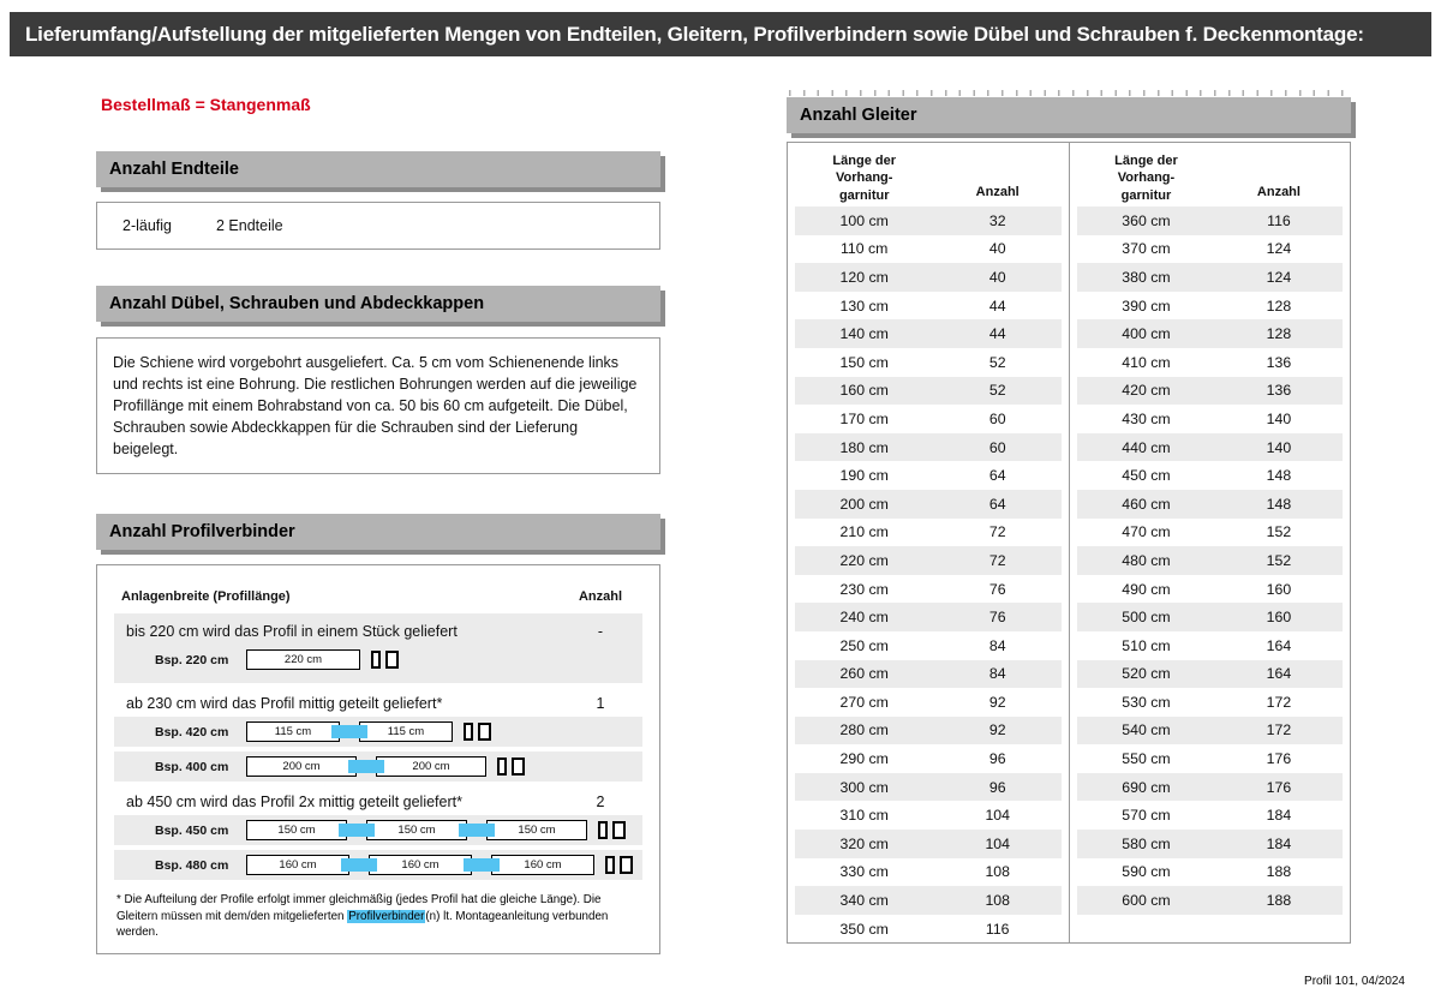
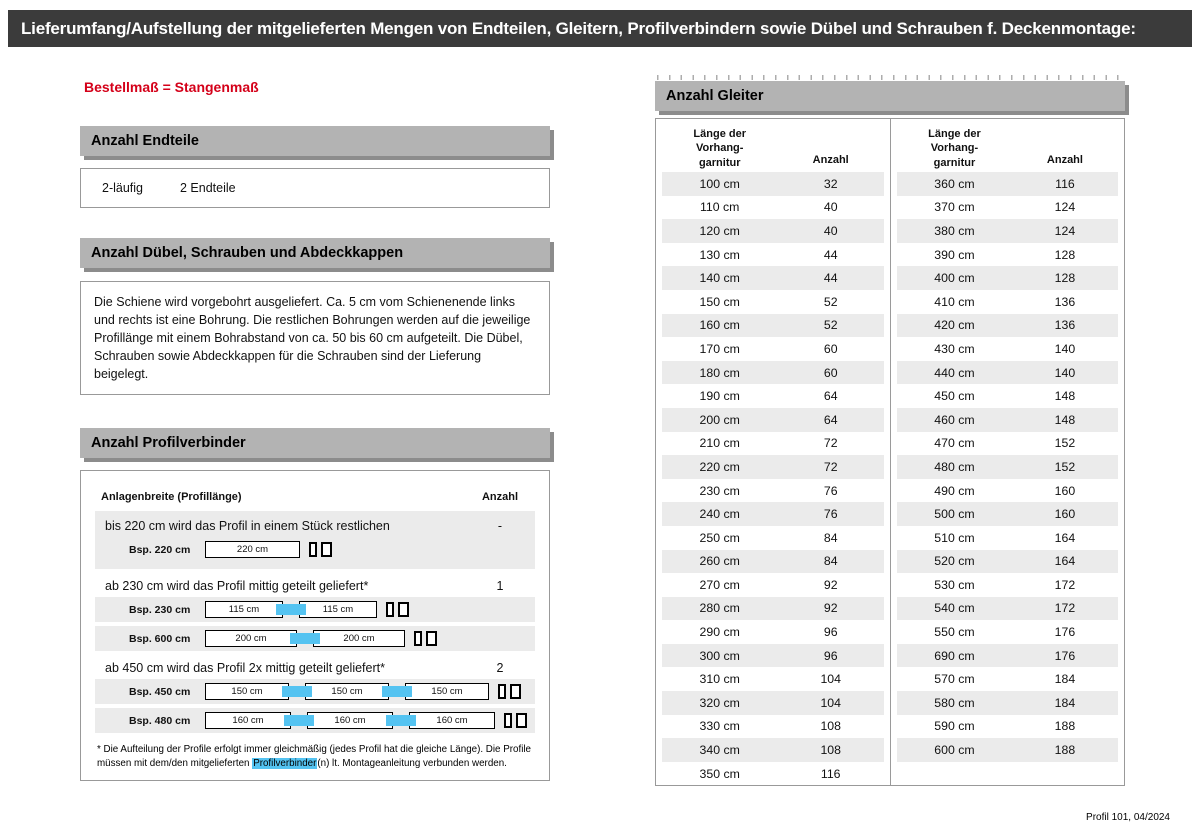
  Lieferumfang/Aufstellung der mitgelieferten Mengen von Endteilen, Gleitern, Profilverbindern sowie Dübel und Schrauben f. Deckenmontage:
  Bestellmaß = Stangenmaß
  Anzahl Endteile
  2-läufig
  2 Endteile
  Anzahl Dübel, Schrauben und Abdeckkappen
  Die Schiene wird vorgebohrt ausgeliefert. Ca. 5 cm vom Schienenende links und rechts ist eine Bohrung. Die restlichen Bohrungen werden auf die jeweilige Profillänge mit einem Bohrabstand von ca. 50 bis 60 cm aufgeteilt. Die Dübel, Schrauben sowie Abdeckkappen für die Schrauben sind der Lieferung beigelegt.
  Anzahl Profilverbinder
  Anlagenbreite (Profillänge)
  Anzahl
- bis 220 cm wird das Profil in einem Stück geliefert
+ bis 220 cm wird das Profil in einem Stück restlichen
  -
  Bsp. 220 cm
  220 cm
  ab 230 cm wird das Profil mittig geteilt geliefert*
  1
- Bsp. 420 cm
+ Bsp. 230 cm
  115 cm
  115 cm
- Bsp. 400 cm
+ Bsp. 600 cm
  200 cm
  200 cm
  ab 450 cm wird das Profil 2x mittig geteilt geliefert*
  2
  Bsp. 450 cm
  150 cm
  150 cm
  150 cm
  Bsp. 480 cm
  160 cm
  160 cm
  160 cm
- * Die Aufteilung der Profile erfolgt immer gleichmäßig (jedes Profil hat die gleiche Länge). Die Gleitern müssen mit dem/den mitgelieferten Profilverbinder(n) lt. Montageanleitung verbunden werden.
+ * Die Aufteilung der Profile erfolgt immer gleichmäßig (jedes Profil hat die gleiche Länge). Die Profile müssen mit dem/den mitgelieferten Profilverbinder(n) lt. Montageanleitung verbunden werden.
  Anzahl Gleiter
  Länge der Vorhang-garnitur
  Anzahl
  100 cm
  32
  110 cm
  40
  120 cm
  40
  130 cm
  44
  140 cm
  44
  150 cm
  52
  160 cm
  52
  170 cm
  60
  180 cm
  60
  190 cm
  64
  200 cm
  64
  210 cm
  72
  220 cm
  72
  230 cm
  76
  240 cm
  76
  250 cm
  84
  260 cm
  84
  270 cm
  92
  280 cm
  92
  290 cm
  96
  300 cm
  96
  310 cm
  104
  320 cm
  104
  330 cm
  108
  340 cm
  108
  350 cm
  116
  Länge der Vorhang-garnitur
  Anzahl
  360 cm
  116
  370 cm
  124
  380 cm
  124
  390 cm
  128
  400 cm
  128
  410 cm
  136
  420 cm
  136
  430 cm
  140
  440 cm
  140
  450 cm
  148
  460 cm
  148
  470 cm
  152
  480 cm
  152
  490 cm
  160
  500 cm
  160
  510 cm
  164
  520 cm
  164
  530 cm
  172
  540 cm
  172
  550 cm
  176
  690 cm
  176
  570 cm
  184
  580 cm
  184
  590 cm
  188
  600 cm
  188
  Profil 101, 04/2024
